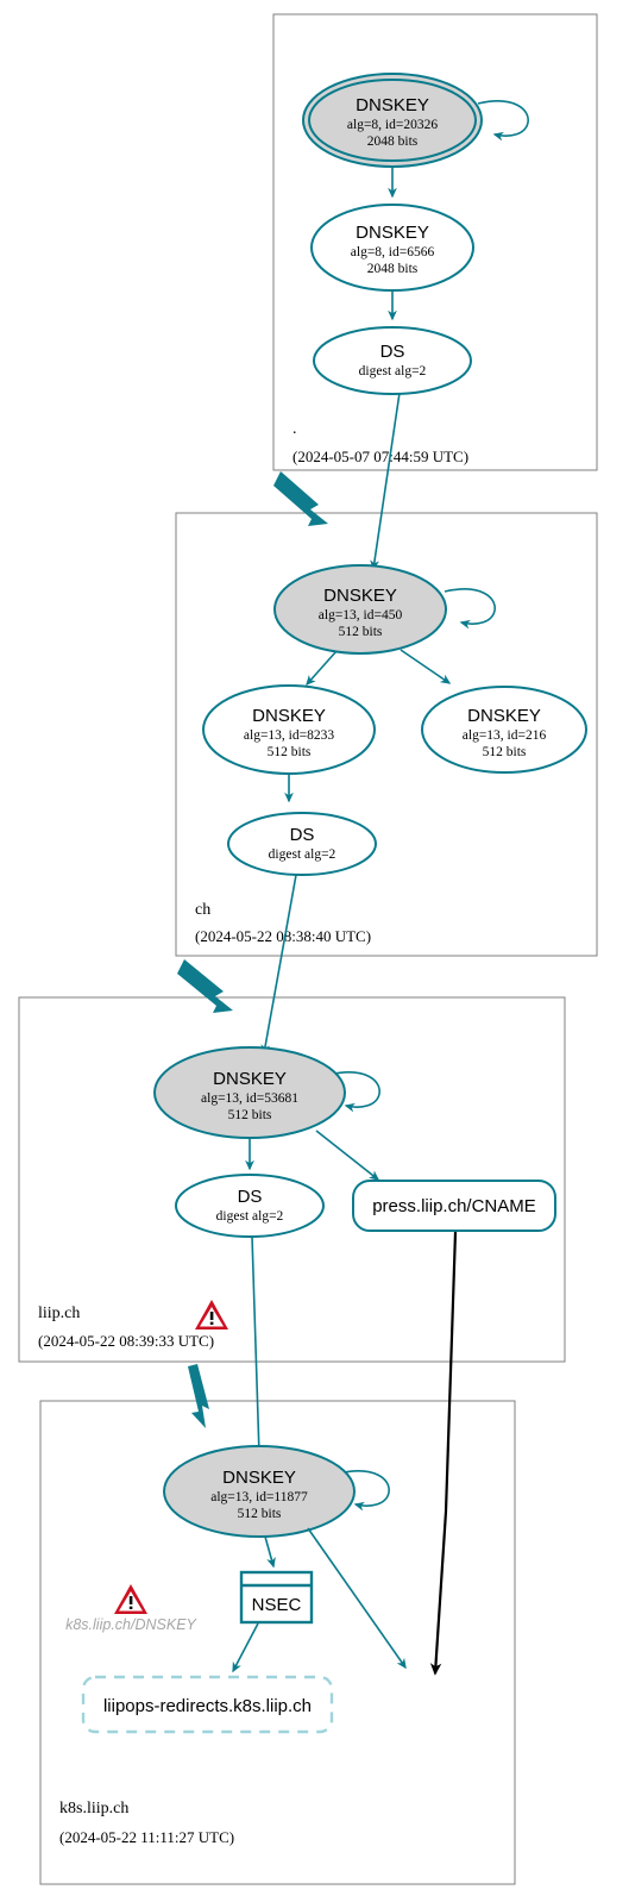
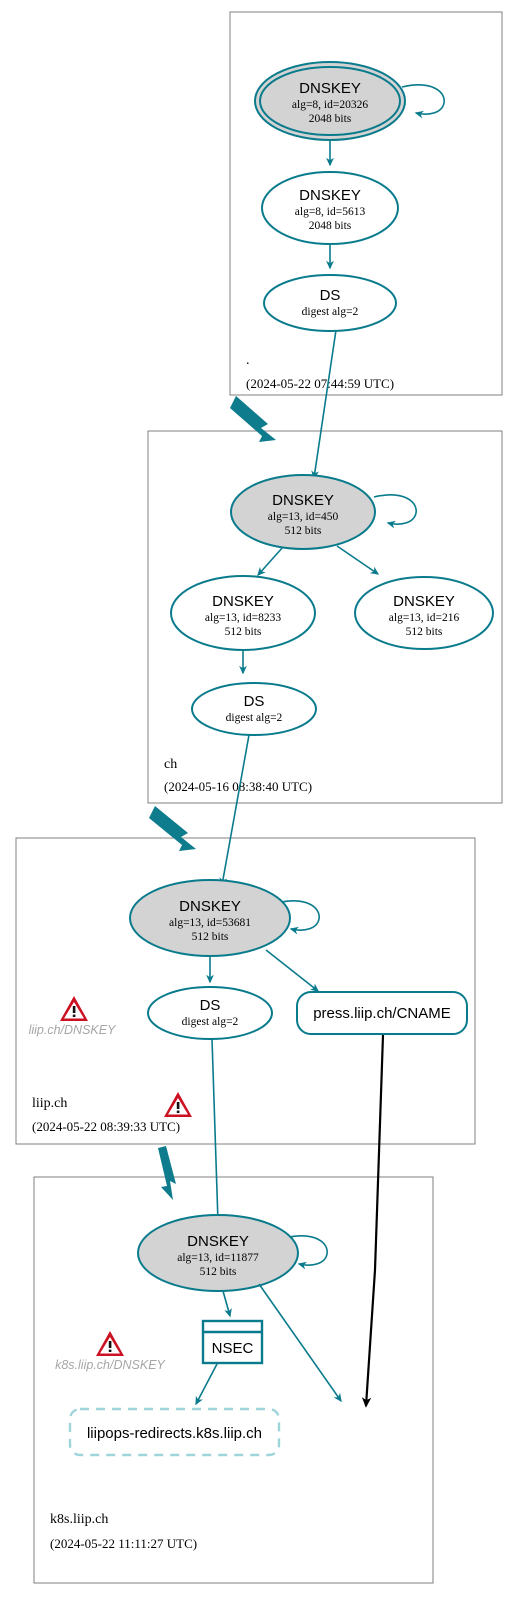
  DNSKEY
  alg=8, id=20326
  2048 bits
  DNSKEY
- alg=8, id=6566
+ alg=8, id=5613
  2048 bits
  DS
  digest alg=2
  .
- (2024-05-07 07:44:59 UTC)
+ (2024-05-22 07:44:59 UTC)
  DNSKEY
  alg=13, id=450
  512 bits
  DNSKEY
  alg=13, id=8233
  512 bits
  DNSKEY
  alg=13, id=216
  512 bits
  DS
  digest alg=2
  ch
- (2024-05-22 08:38:40 UTC)
+ (2024-05-16 08:38:40 UTC)
  DNSKEY
  alg=13, id=53681
  512 bits
  DS
  digest alg=2
  press.liip.ch/CNAME
+ liip.ch/DNSKEY
  liip.ch
  (2024-05-22 08:39:33 UTC)
  DNSKEY
  alg=13, id=11877
  512 bits
  NSEC
  k8s.liip.ch/DNSKEY
  liipops-redirects.k8s.liip.ch
  k8s.liip.ch
  (2024-05-22 11:11:27 UTC)
